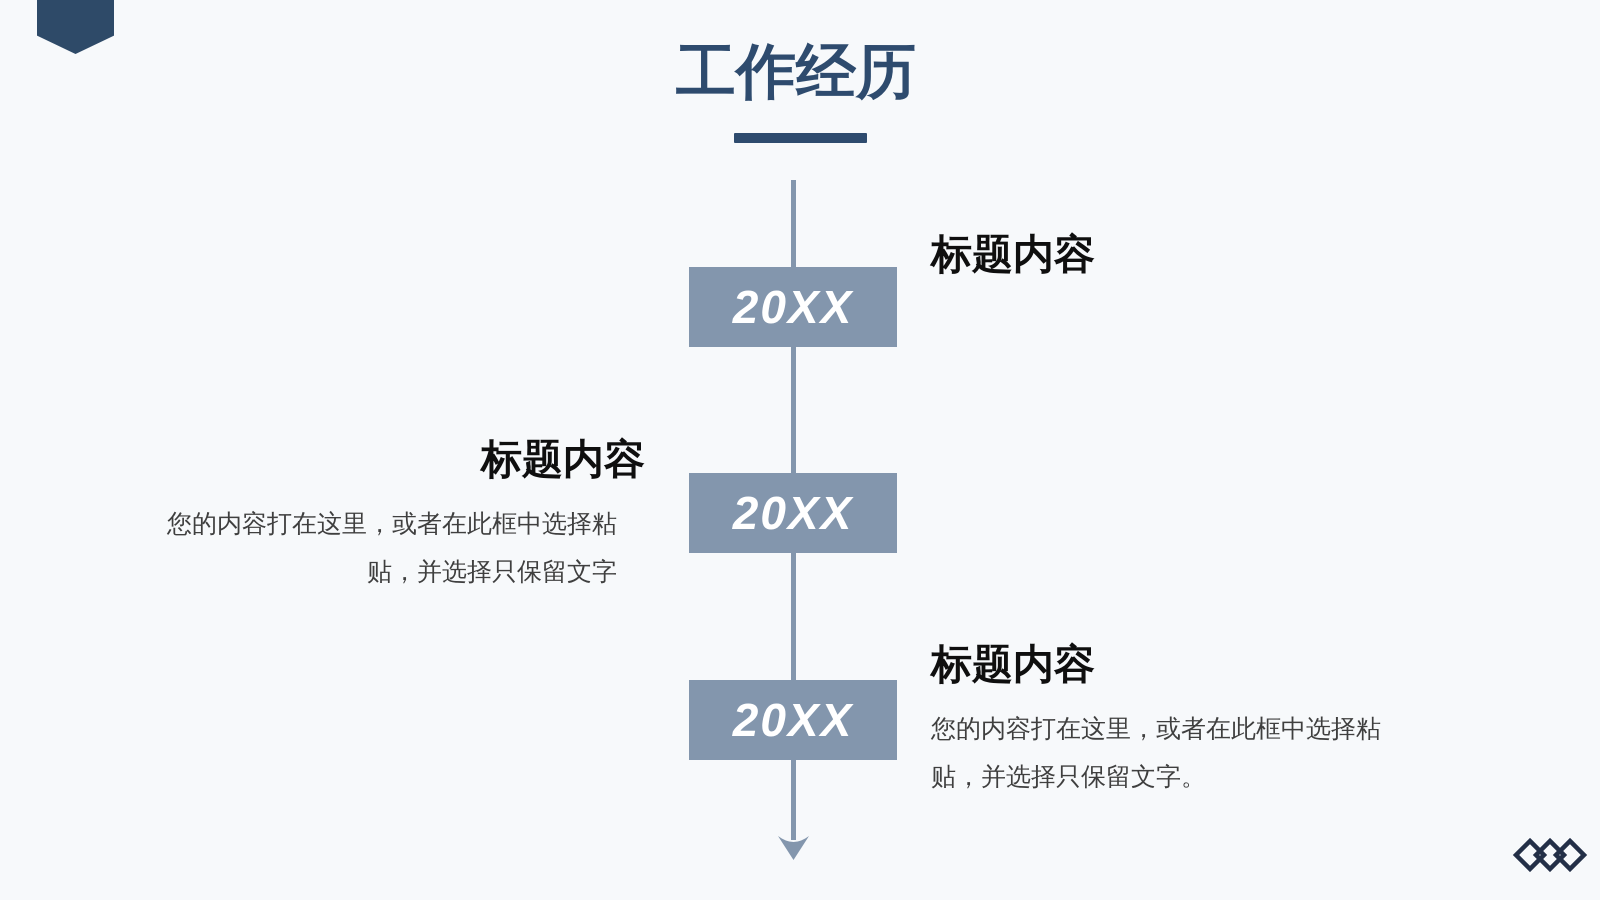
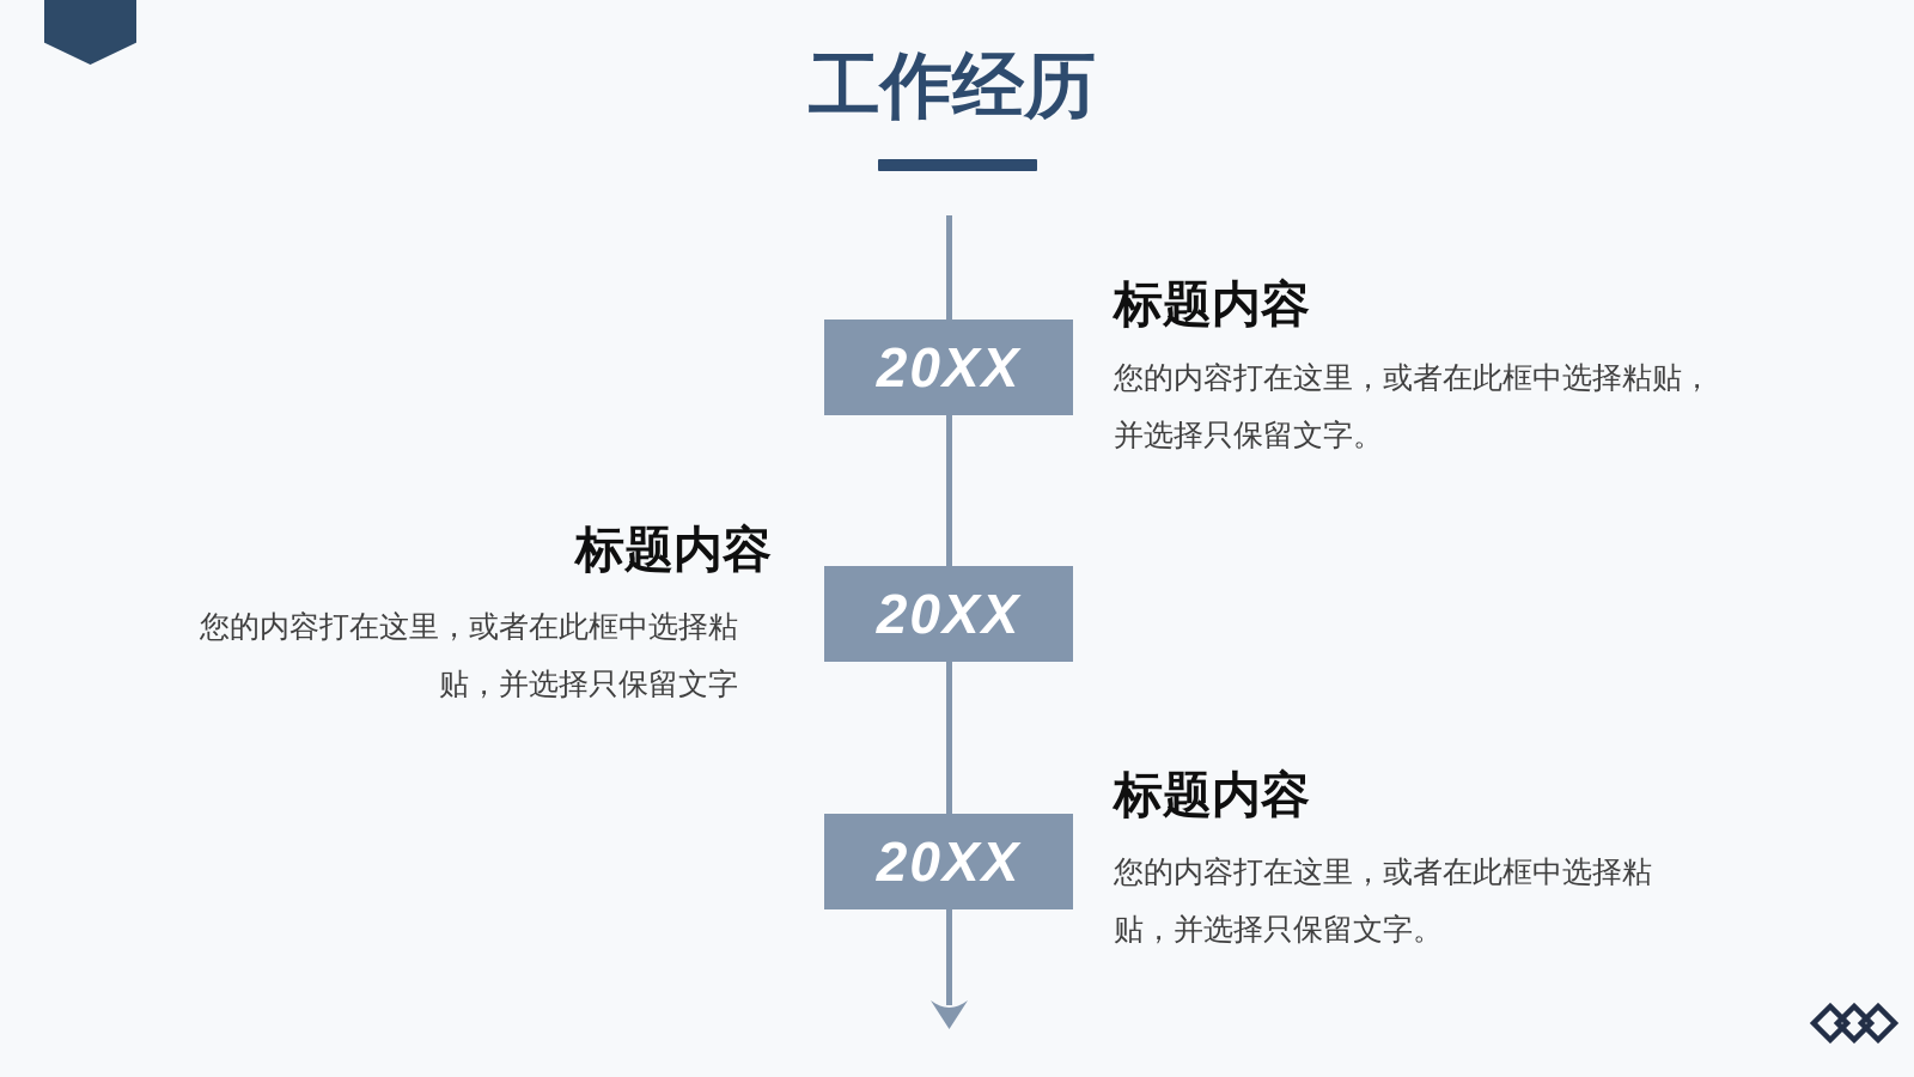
  工作经历
  20XX
  20XX
  20XX
  标题内容
+ 您的内容打在这里，或者在此框中选择粘贴，
+ 并选择只保留文字。
  标题内容
  您的内容打在这里，或者在此框中选择粘
  贴，并选择只保留文字
  标题内容
  您的内容打在这里，或者在此框中选择粘
  贴，并选择只保留文字。
